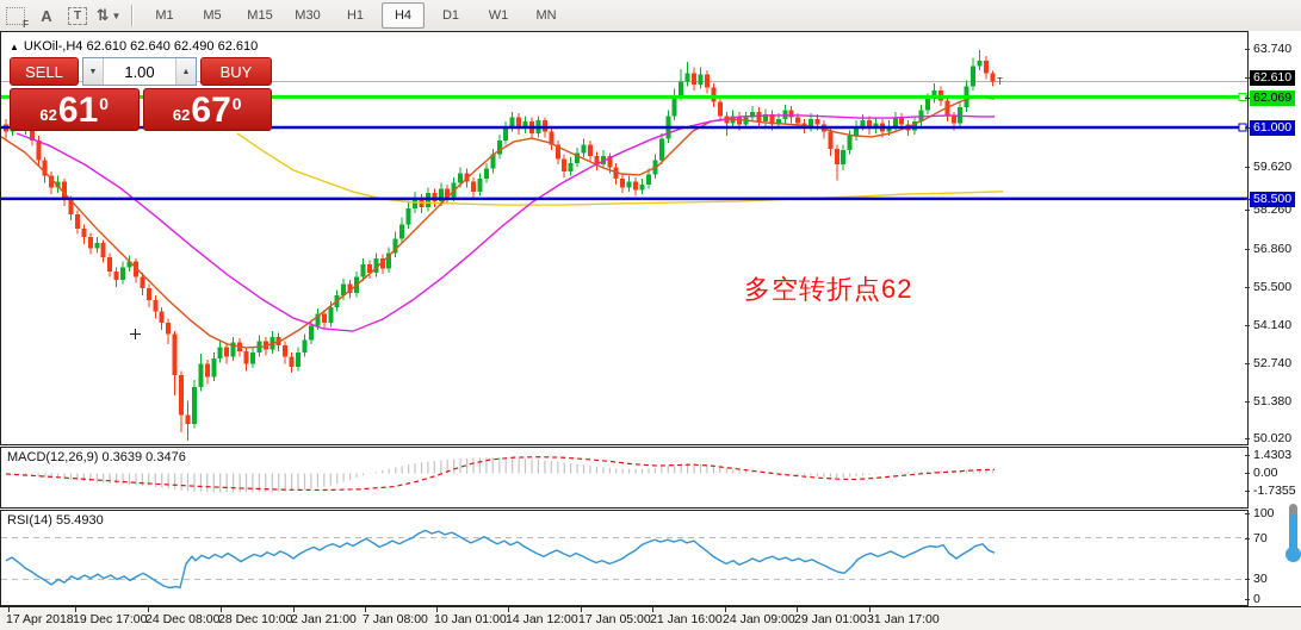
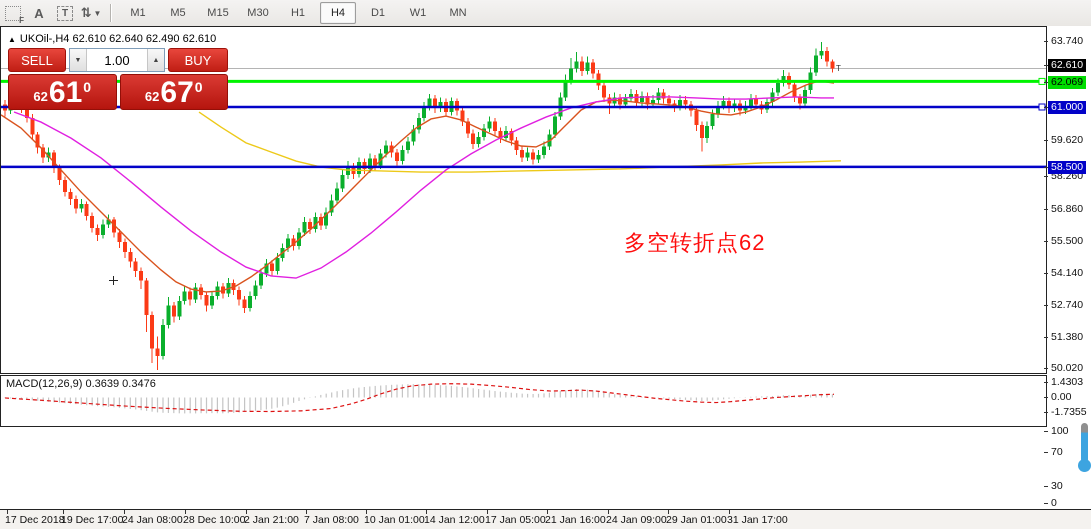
  F
  A
  T
  ⇅
  ▼
  M1
  M5
  M15
  M30
  H1
  H4
  D1
  W1
  MN
  ▲ UKOil-,H4 62.610 62.640 62.490 62.610
  SELL
  1.00
  BUY
  62
  61
  0
  62
  67
  0
  多空转折点62
  T
  MACD(12,26,9) 0.3639 0.3476
- RSI(14) 55.4930
  63.740
  59.620
  58.260
  56.860
  55.500
  54.140
  52.740
  51.380
  50.020
  1.4303
  0.00
  -1.7355
  100
  70
  30
  0
  62.610
  62.069
  61.000
  58.500
- 17 Apr 2018
+ 17 Dec 2018
  19 Dec 17:00
- 24 Dec 08:00
+ 24 Jan 08:00
  28 Dec 10:00
  2 Jan 21:00
  7 Jan 08:00
  10 Jan 01:00
  14 Jan 12:00
  17 Jan 05:00
  21 Jan 16:00
  24 Jan 09:00
  29 Jan 01:00
  31 Jan 17:00
